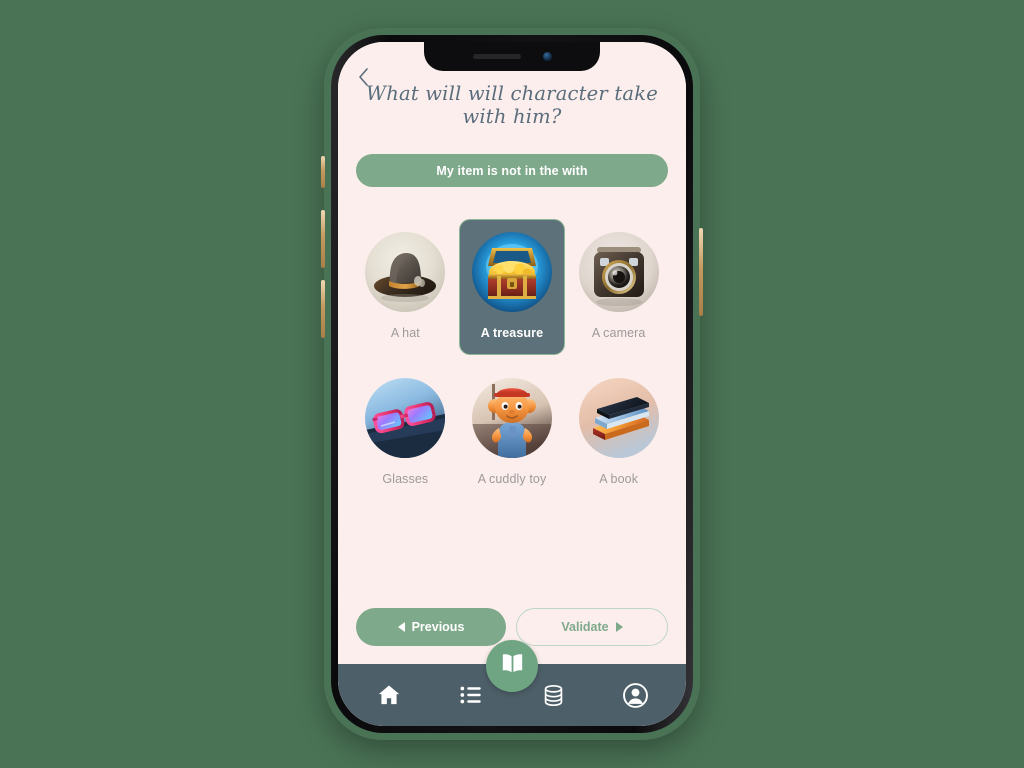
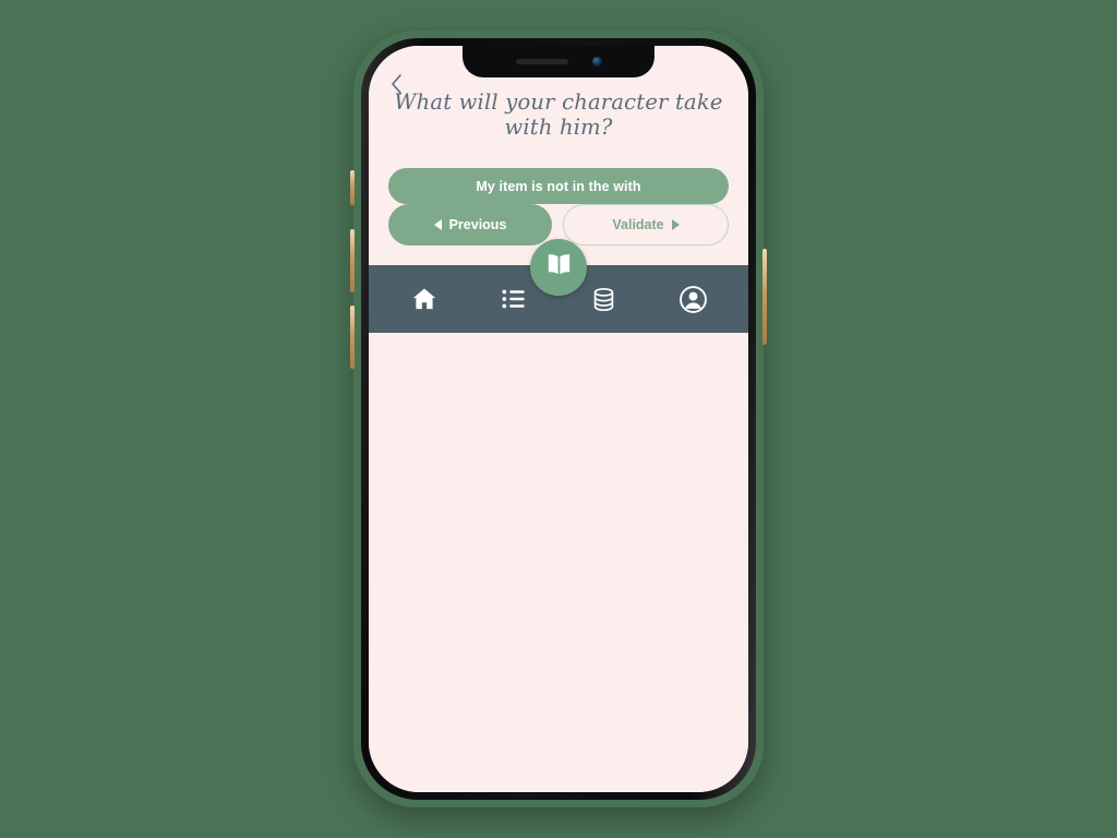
- What will will character take with him?
+ What will your character take with him?
  My item is not in the with
- A hat
- A treasure
- A camera
- Glasses
- A cuddly toy
- A book
  Previous
  Validate
